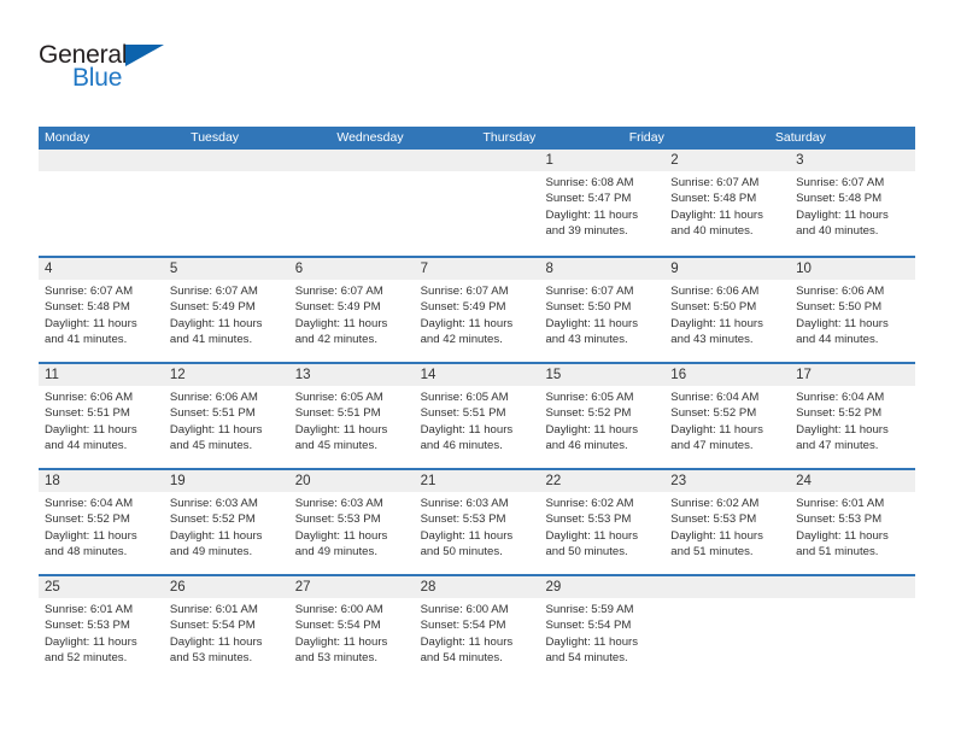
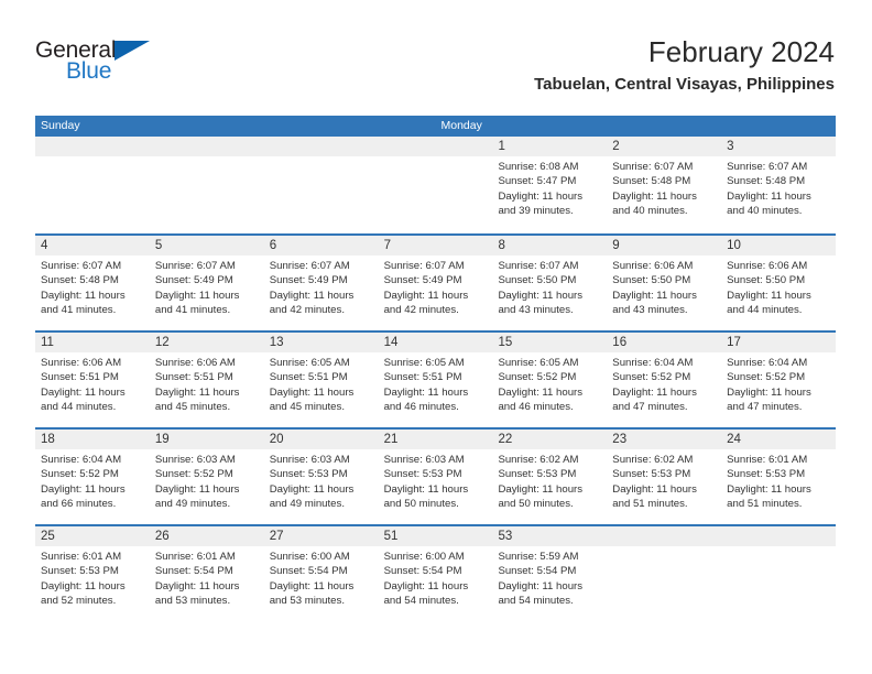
  General
  Blue
+ February 2024
+ Tabuelan, Central Visayas, Philippines
+ Sunday
  Monday
- Tuesday
- Wednesday
- Thursday
- Friday
- Saturday
  1
  Sunrise: 6:08 AM
  Sunset: 5:47 PM
  Daylight: 11 hours
  and 39 minutes.
  2
  Sunrise: 6:07 AM
  Sunset: 5:48 PM
  Daylight: 11 hours
  and 40 minutes.
  3
  Sunrise: 6:07 AM
  Sunset: 5:48 PM
  Daylight: 11 hours
  and 40 minutes.
  4
  Sunrise: 6:07 AM
  Sunset: 5:48 PM
  Daylight: 11 hours
  and 41 minutes.
  5
  Sunrise: 6:07 AM
  Sunset: 5:49 PM
  Daylight: 11 hours
  and 41 minutes.
  6
  Sunrise: 6:07 AM
  Sunset: 5:49 PM
  Daylight: 11 hours
  and 42 minutes.
  7
  Sunrise: 6:07 AM
  Sunset: 5:49 PM
  Daylight: 11 hours
  and 42 minutes.
  8
  Sunrise: 6:07 AM
  Sunset: 5:50 PM
  Daylight: 11 hours
  and 43 minutes.
  9
  Sunrise: 6:06 AM
  Sunset: 5:50 PM
  Daylight: 11 hours
  and 43 minutes.
  10
  Sunrise: 6:06 AM
  Sunset: 5:50 PM
  Daylight: 11 hours
  and 44 minutes.
  11
  Sunrise: 6:06 AM
  Sunset: 5:51 PM
  Daylight: 11 hours
  and 44 minutes.
  12
  Sunrise: 6:06 AM
  Sunset: 5:51 PM
  Daylight: 11 hours
  and 45 minutes.
  13
  Sunrise: 6:05 AM
  Sunset: 5:51 PM
  Daylight: 11 hours
  and 45 minutes.
  14
  Sunrise: 6:05 AM
  Sunset: 5:51 PM
  Daylight: 11 hours
  and 46 minutes.
  15
  Sunrise: 6:05 AM
  Sunset: 5:52 PM
  Daylight: 11 hours
  and 46 minutes.
  16
  Sunrise: 6:04 AM
  Sunset: 5:52 PM
  Daylight: 11 hours
  and 47 minutes.
  17
  Sunrise: 6:04 AM
  Sunset: 5:52 PM
  Daylight: 11 hours
  and 47 minutes.
  18
  Sunrise: 6:04 AM
  Sunset: 5:52 PM
  Daylight: 11 hours
- and 48 minutes.
+ and 66 minutes.
  19
  Sunrise: 6:03 AM
  Sunset: 5:52 PM
  Daylight: 11 hours
  and 49 minutes.
  20
  Sunrise: 6:03 AM
  Sunset: 5:53 PM
  Daylight: 11 hours
  and 49 minutes.
  21
  Sunrise: 6:03 AM
  Sunset: 5:53 PM
  Daylight: 11 hours
  and 50 minutes.
  22
  Sunrise: 6:02 AM
  Sunset: 5:53 PM
  Daylight: 11 hours
  and 50 minutes.
  23
  Sunrise: 6:02 AM
  Sunset: 5:53 PM
  Daylight: 11 hours
  and 51 minutes.
  24
  Sunrise: 6:01 AM
  Sunset: 5:53 PM
  Daylight: 11 hours
  and 51 minutes.
  25
  Sunrise: 6:01 AM
  Sunset: 5:53 PM
  Daylight: 11 hours
  and 52 minutes.
  26
  Sunrise: 6:01 AM
  Sunset: 5:54 PM
  Daylight: 11 hours
  and 53 minutes.
  27
  Sunrise: 6:00 AM
  Sunset: 5:54 PM
  Daylight: 11 hours
  and 53 minutes.
- 28
+ 51
  Sunrise: 6:00 AM
  Sunset: 5:54 PM
  Daylight: 11 hours
  and 54 minutes.
- 29
+ 53
  Sunrise: 5:59 AM
  Sunset: 5:54 PM
  Daylight: 11 hours
  and 54 minutes.
